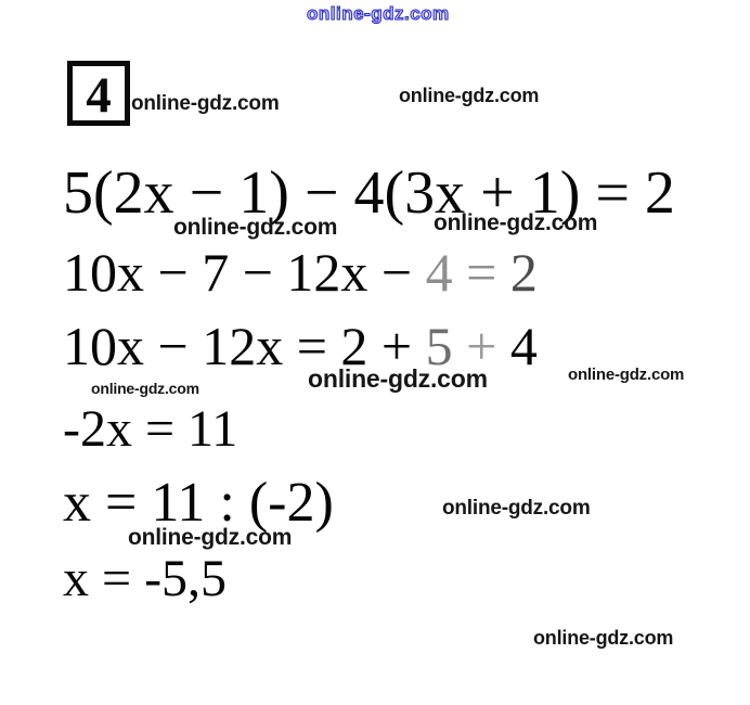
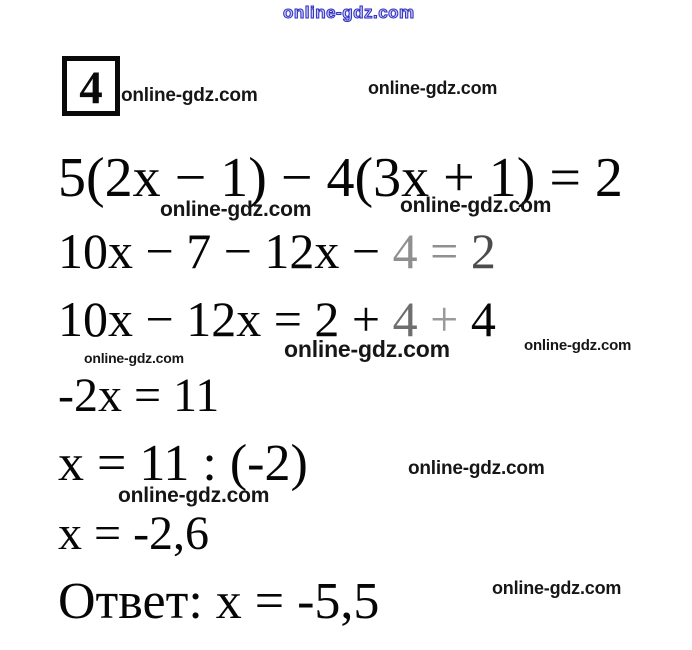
  online-gdz.com
  4
  online-gdz.com
  online-gdz.com
  5(2x − 1) − 4(3x + 1) = 2
  online-gdz.com
  online-gdz.com
  10x − 7 − 12x − 4 = 2
- 10x − 12x = 2 + 5 + 4
+ 10x − 12x = 2 + 4 + 4
  online-gdz.com
  online-gdz.com
  online-gdz.com
  -2x = 11
  x = 11 : (-2)
  online-gdz.com
  online-gdz.com
- x = -5,5
+ x = -2,6
+ Ответ: x = -5,5
  online-gdz.com
